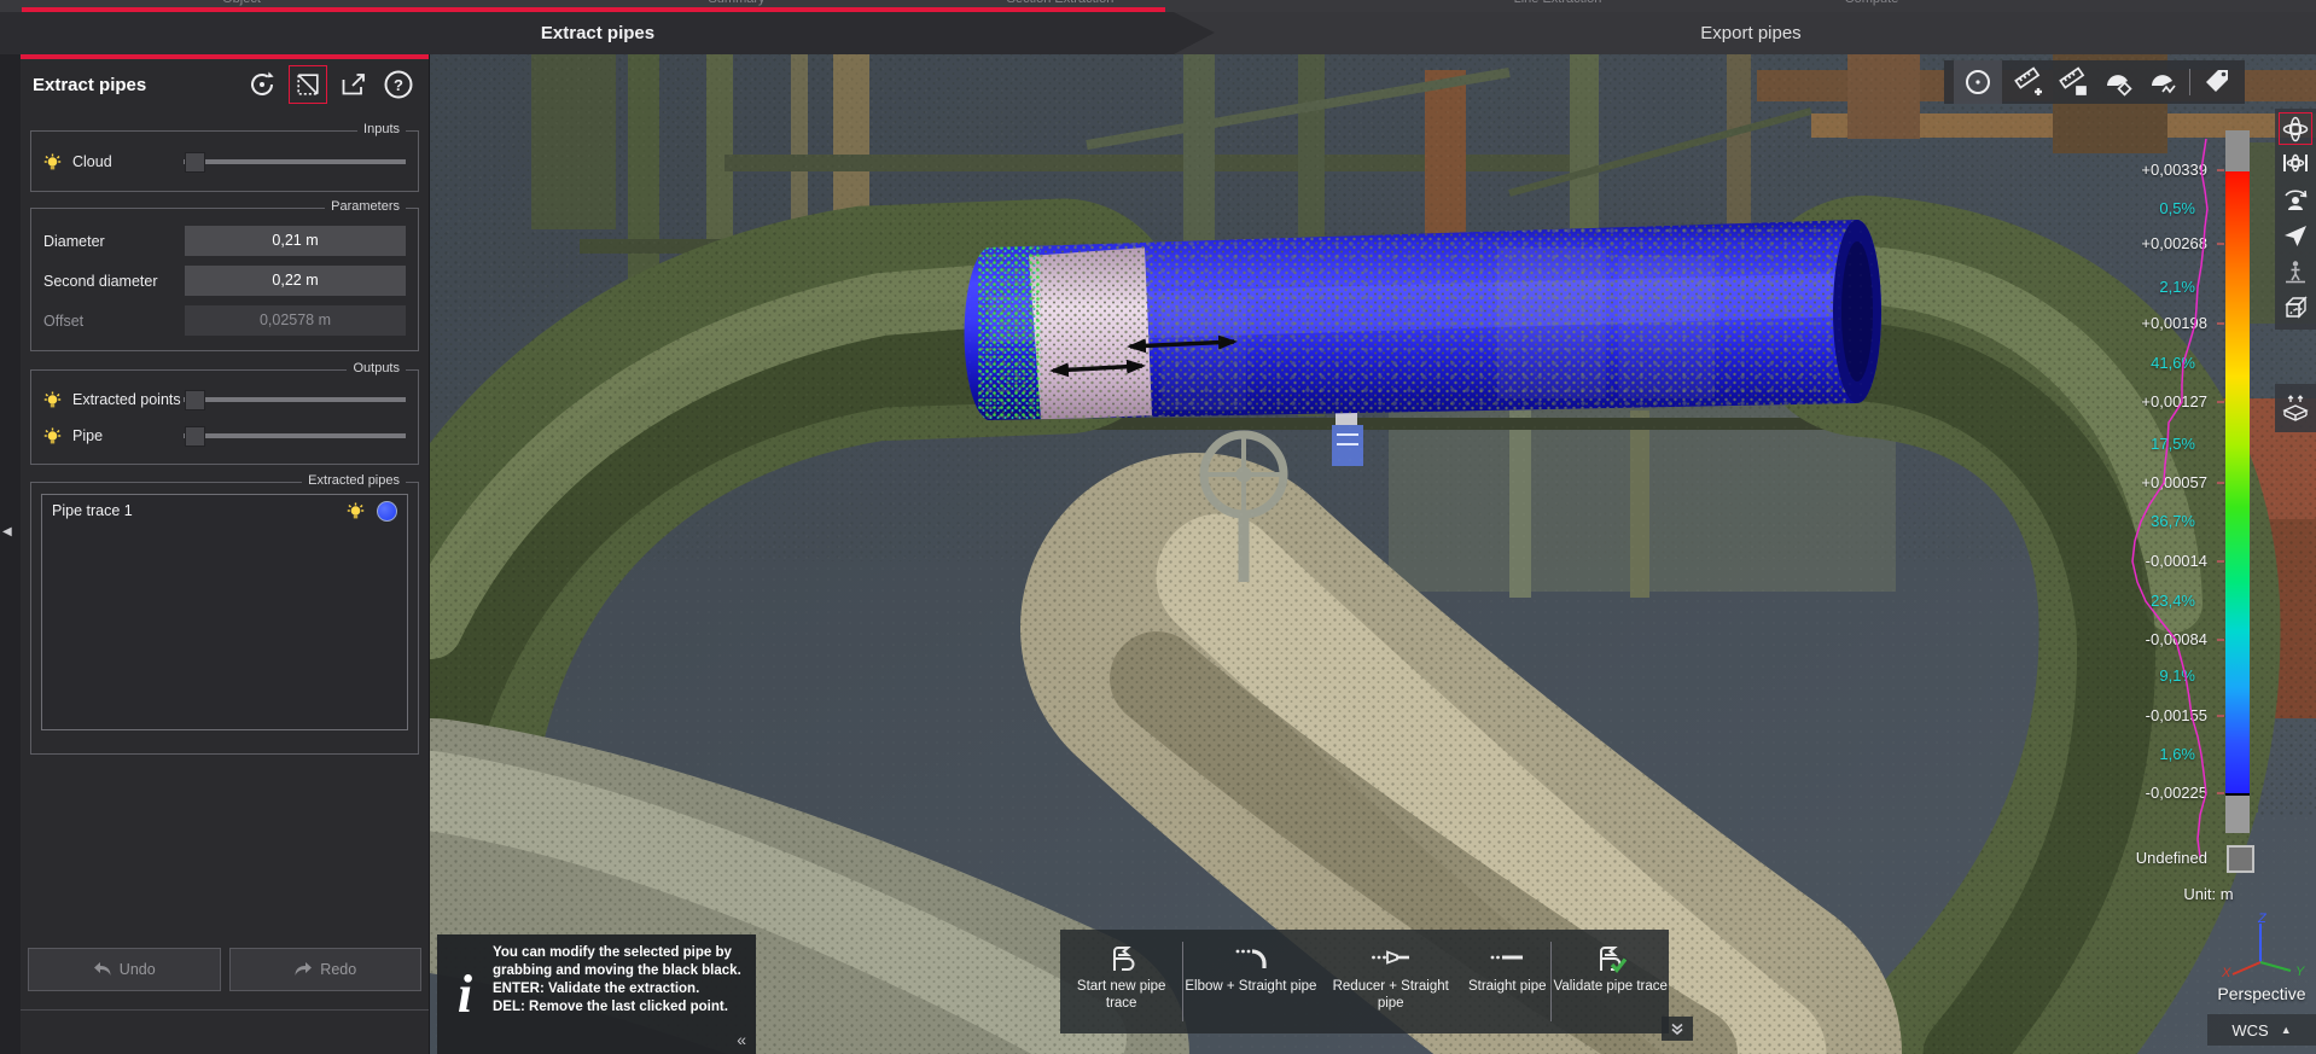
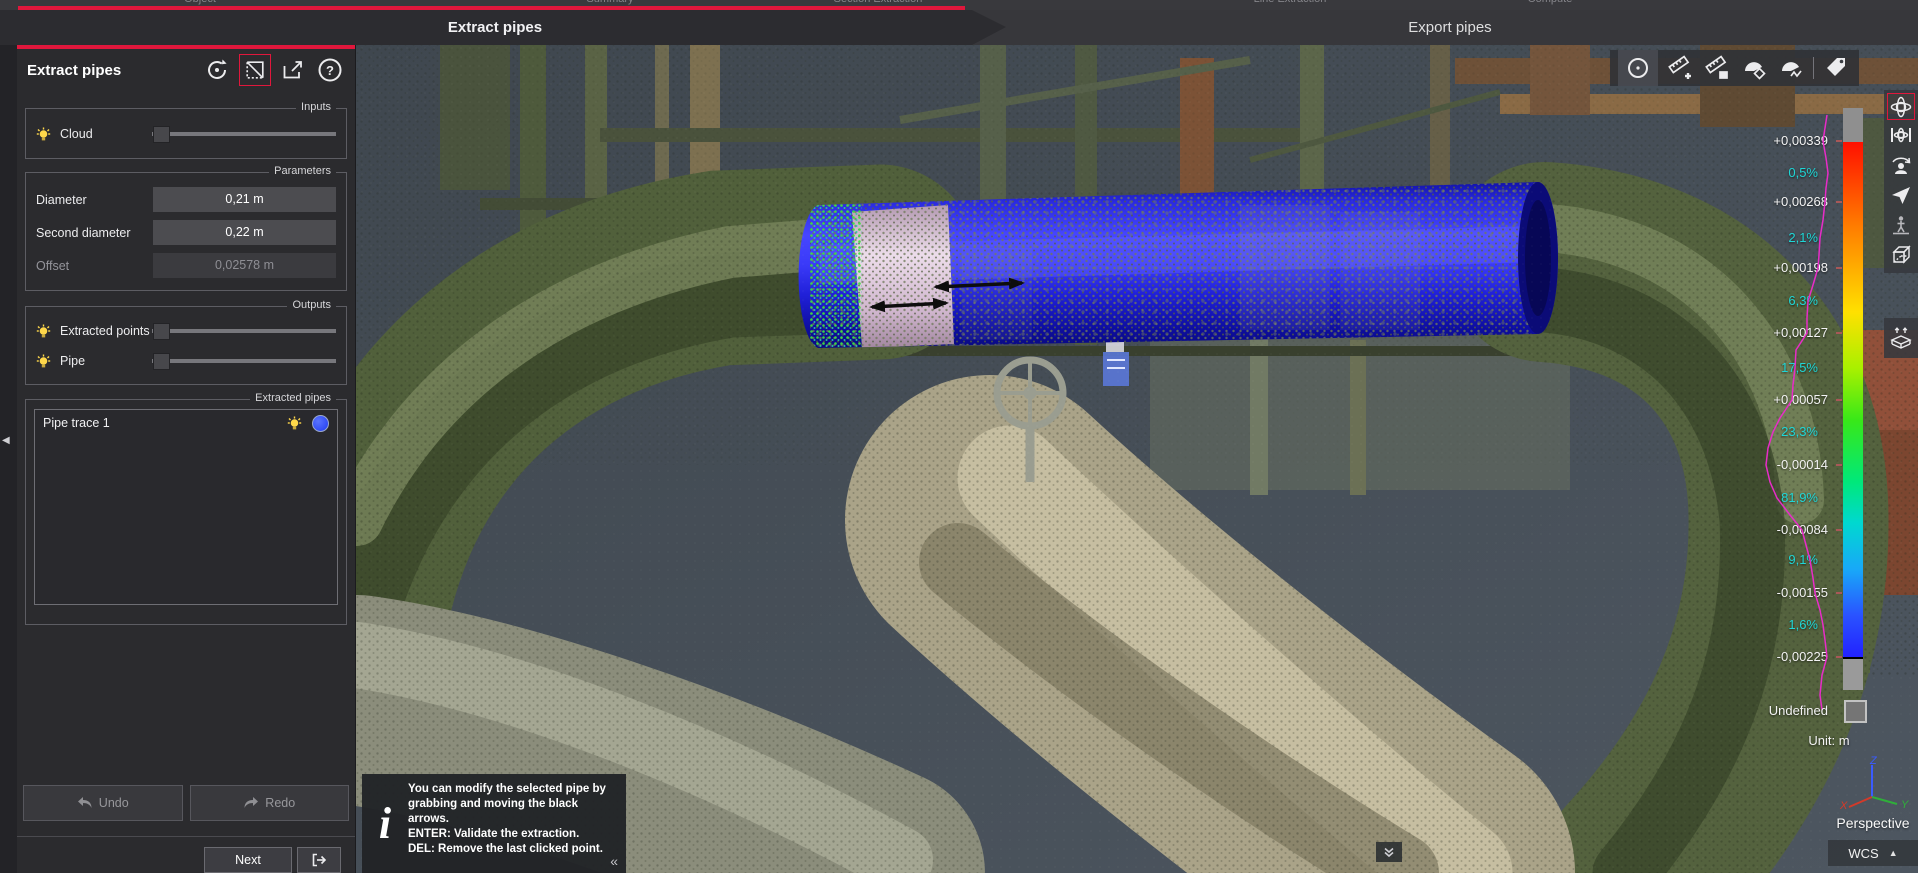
  Extract pipes
  Export pipes
  ◀
  Extract pipes
  ?
  Inputs
  Cloud
  Parameters
  Diameter
  0,21 m
  Second diameter
  0,22 m
  Offset
  0,02578 m
  Outputs
  Extracted points
  Pipe
  Extracted pipes
  Pipe trace 1
  Undo
  Redo
+ Next
  +0,00339
  0,5%
  +0,0026
  2,1%
  +0,00198
- 41,6%
+ 6,3%
  +0,00127
  17,5%
  +0,00057
- 36,7%
+ 23,3%
  -0,00014
- 23,4%
+ 81,9%
  -0,00084
  9,1%
  -0,00155
  1,6%
  -0,00225
  Undefined
  Unit: m
  Z
  X
  Y
  Perspective
  WCS
  ▲
- Start new pipe trace
- Elbow + Straight pipe
- Reducer + Straight pipe
- Straight pipe
- Validate pipe trace
  i
- You can modify the selected pipe by grabbing and moving the black black.
+ You can modify the selected pipe by grabbing and moving the black arrows.
  ENTER: Validate the extraction.
  DEL: Remove the last clicked point.
  «
